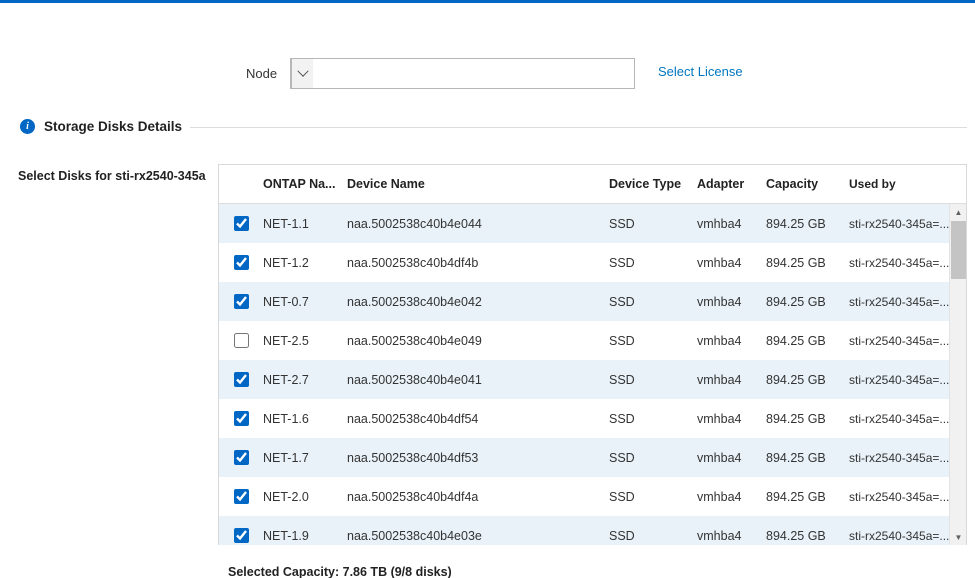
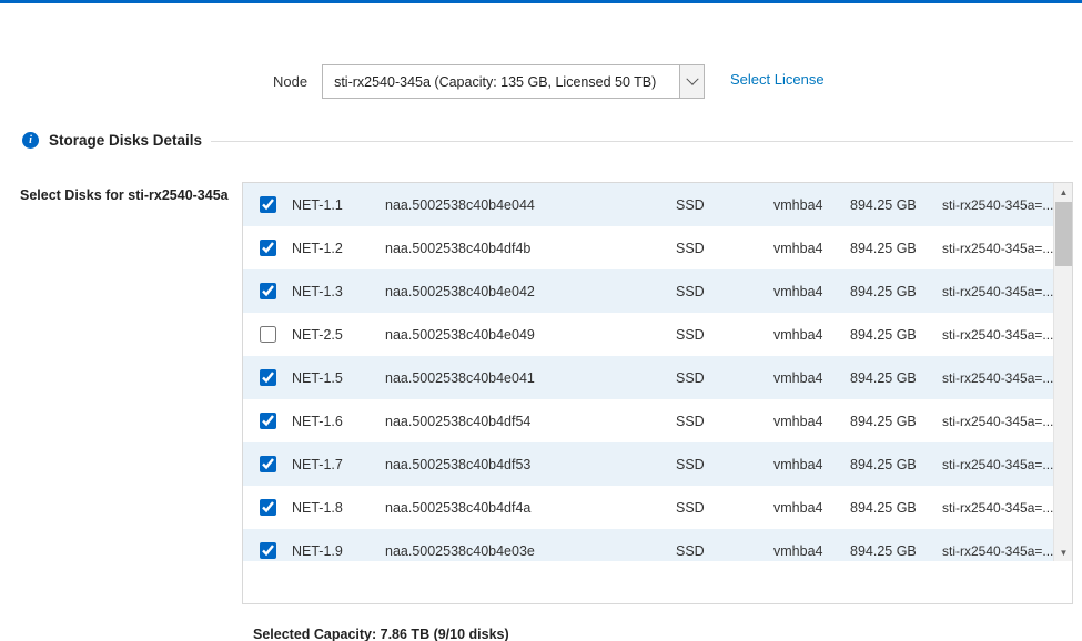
  Node
+ sti-rx2540-345a (Capacity: 135 GB, Licensed 50 TB)
  Select License
  i
  Storage Disks Details
  Select Disks for sti-rx2540-345a
- ONTAP Na...
- Device Name
- Device Type
- Adapter
- Capacity
- Used by
  NET-1.1
  naa.5002538c40b4e044
  SSD
  vmhba4
  894.25 GB
  sti-rx2540-345a=...
  NET-1.2
  naa.5002538c40b4df4b
  SSD
  vmhba4
  894.25 GB
  sti-rx2540-345a=...
- NET-0.7
+ NET-1.3
  naa.5002538c40b4e042
  SSD
  vmhba4
  894.25 GB
  sti-rx2540-345a=...
  NET-2.5
  naa.5002538c40b4e049
  SSD
  vmhba4
  894.25 GB
  sti-rx2540-345a=...
- NET-2.7
+ NET-1.5
  naa.5002538c40b4e041
  SSD
  vmhba4
  894.25 GB
  sti-rx2540-345a=...
  NET-1.6
  naa.5002538c40b4df54
  SSD
  vmhba4
  894.25 GB
  sti-rx2540-345a=...
  NET-1.7
  naa.5002538c40b4df53
  SSD
  vmhba4
  894.25 GB
  sti-rx2540-345a=...
- NET-2.0
+ NET-1.8
  naa.5002538c40b4df4a
  SSD
  vmhba4
  894.25 GB
  sti-rx2540-345a=...
  NET-1.9
  naa.5002538c40b4e03e
  SSD
  vmhba4
  894.25 GB
  sti-rx2540-345a=...
  ▲
  ▼
- Selected Capacity: 7.86 TB (9/8 disks)
+ Selected Capacity: 7.86 TB (9/10 disks)
